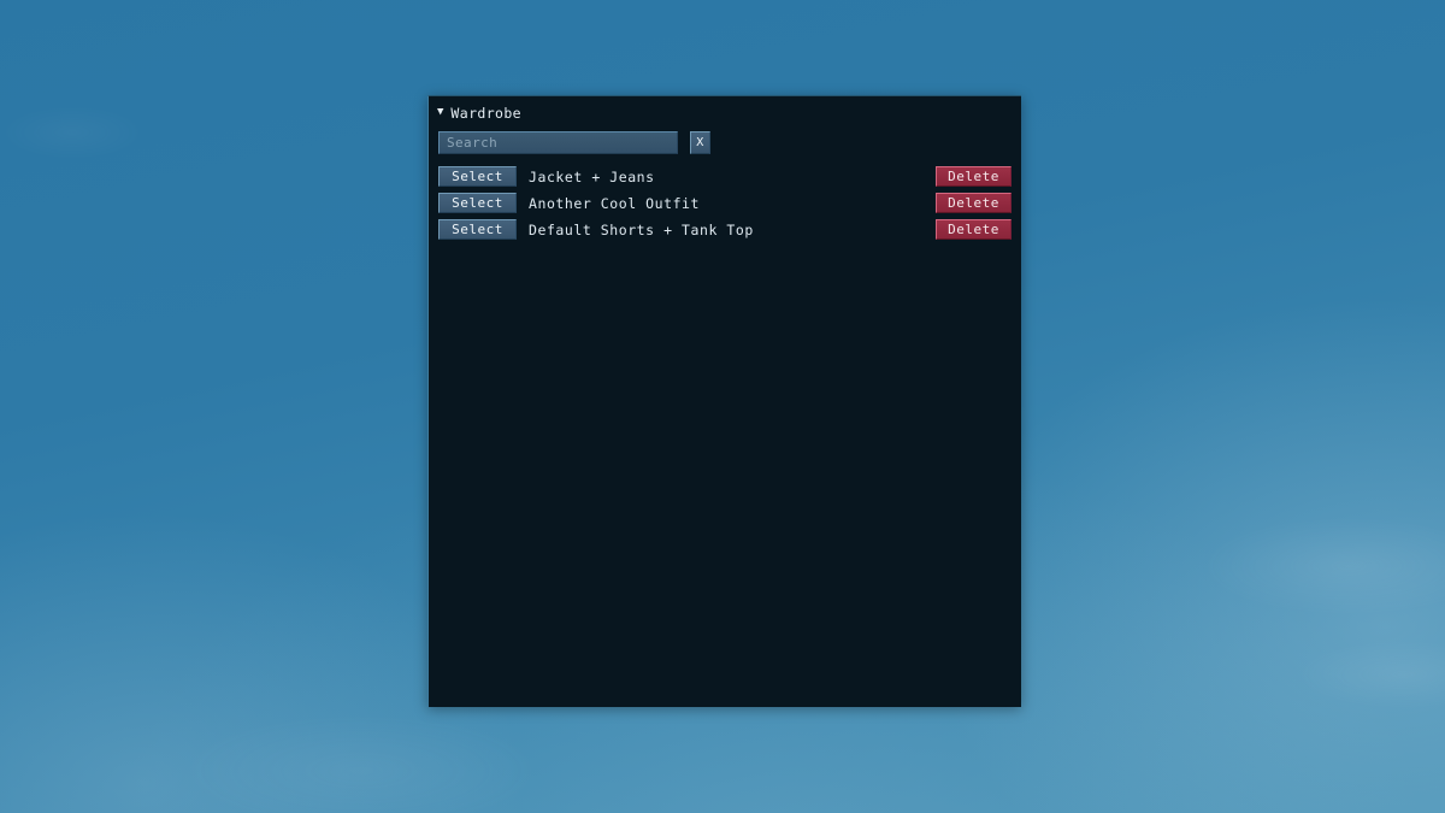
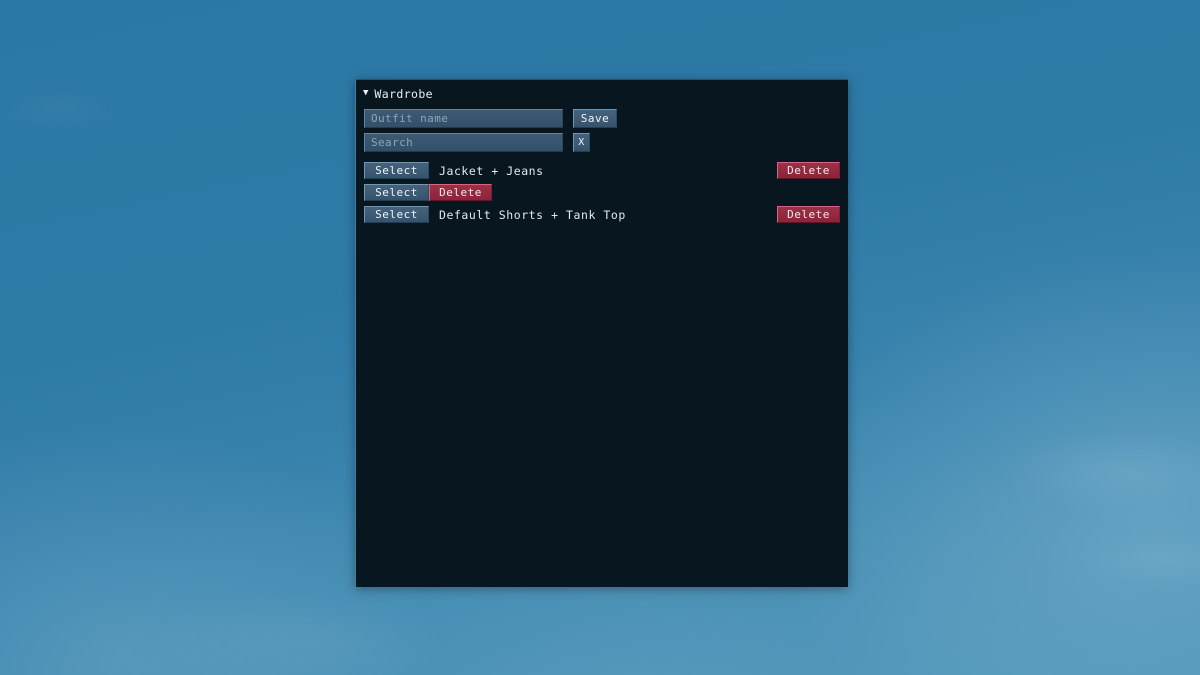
  ▼
  Wardrobe
+ Outfit name
+ Save
  Search
  X
  Select
  Jacket + Jeans
  Delete
  Select
- Another Cool Outfit
  Delete
  Select
  Default Shorts + Tank Top
  Delete
